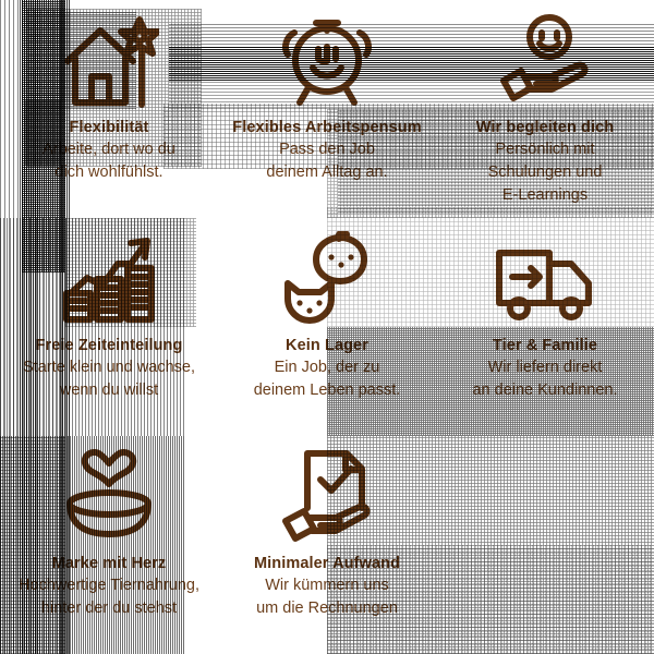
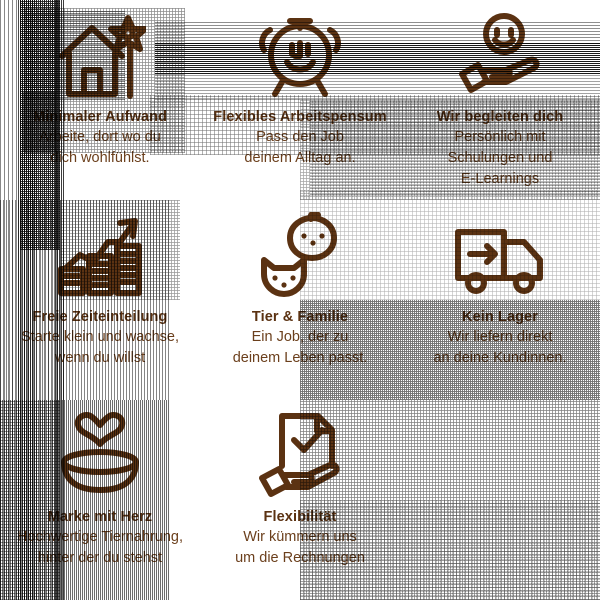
- Flexibilität
+ Minimaler Aufwand
  Arbeite, dort wo du
  dich wohlfühlst.
  Flexibles Arbeitspensum
  Pass den Job
  deinem Alltag an.
  Wir begleiten dich
  Persönlich mit
  Schulungen und
  E-Learnings
  Freie Zeiteinteilung
  Starte klein und wachse,
  wenn du willst
- Kein Lager
+ Tier & Familie
  Ein Job, der zu
  deinem Leben passt.
- Tier & Familie
+ Kein Lager
  Wir liefern direkt
  an deine Kundinnen.
  Marke mit Herz
  Hochwertige Tiernahrung,
  hinter der du stehst
- Minimaler Aufwand
+ Flexibilität
  Wir kümmern uns
  um die Rechnungen
